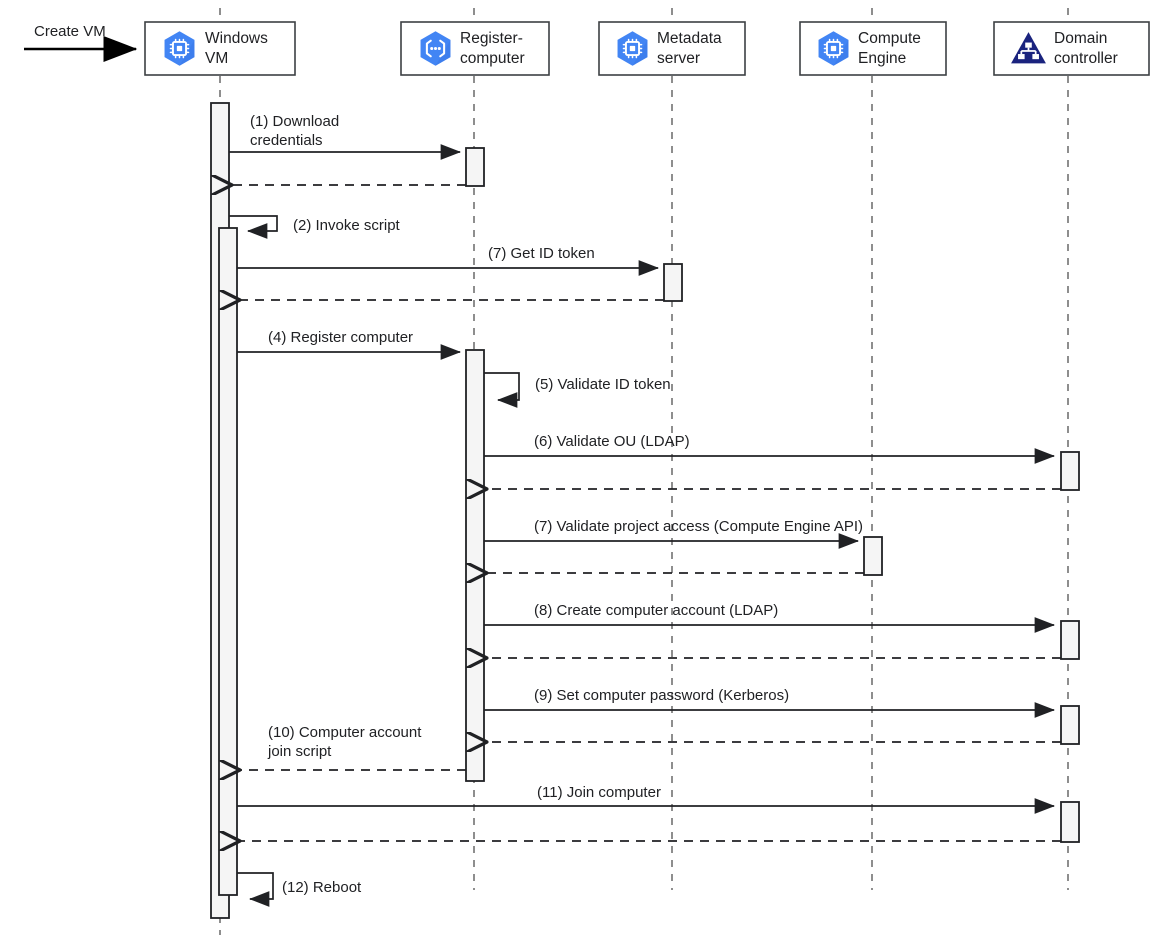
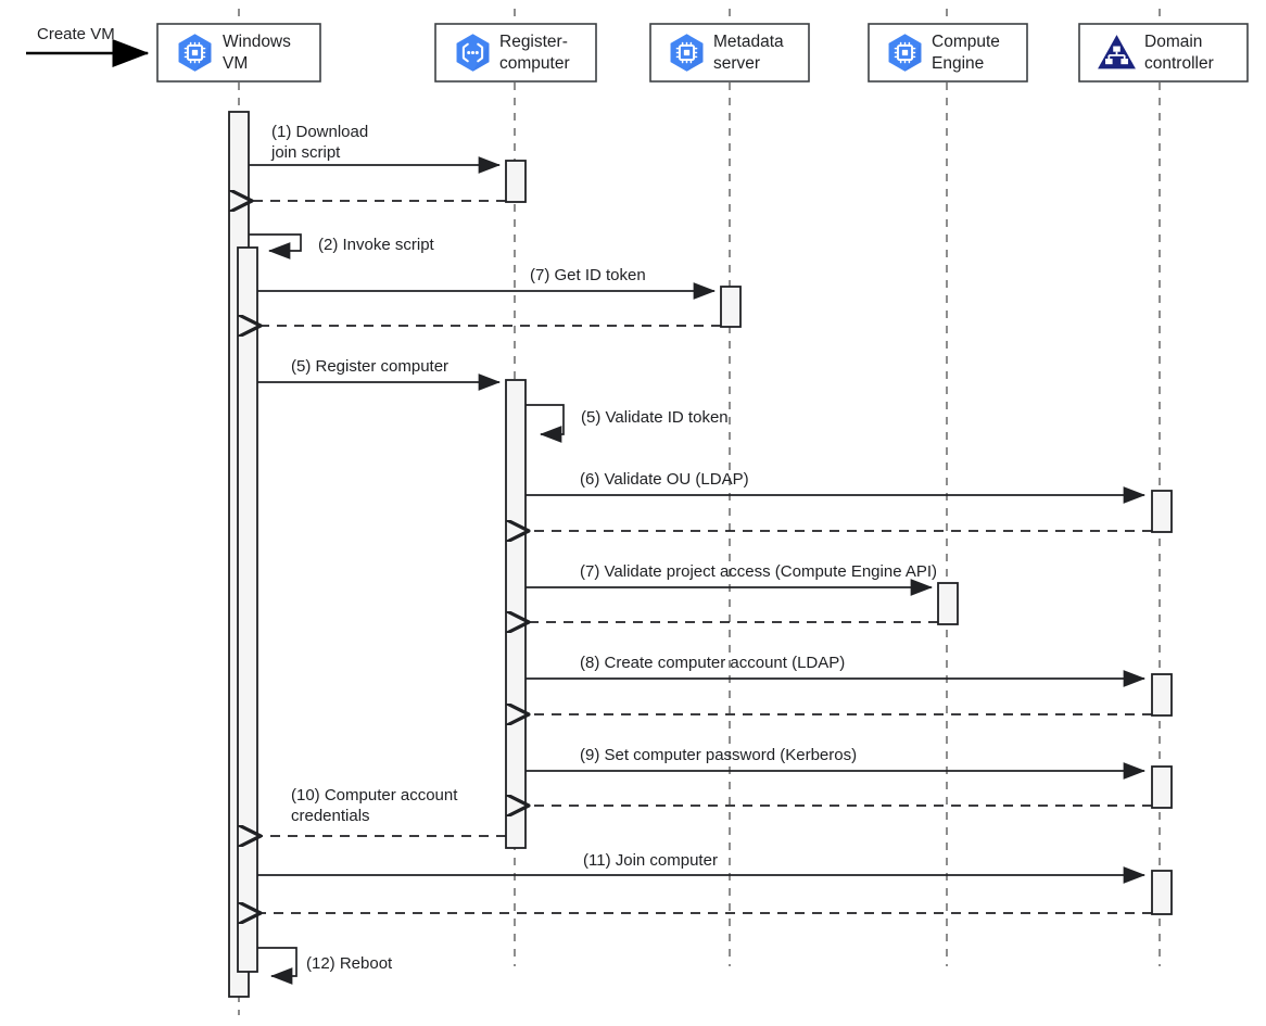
  Create VM
  Windows
  VM
  Register-
  computer
  Metadata
  server
  Compute
  Engine
  Domain
  controller
  (1) Download
- credentials
+ join script
  (2) Invoke script
  (7) Get ID token
- (4) Register computer
+ (5) Register computer
  (5) Validate ID token
  (6) Validate OU (LDAP)
  (7) Validate project access (Compute Engine API)
  (8) Create computer account (LDAP)
  (9) Set computer password (Kerberos)
  (10) Computer account
- join script
+ credentials
  (11) Join computer
  (12) Reboot
